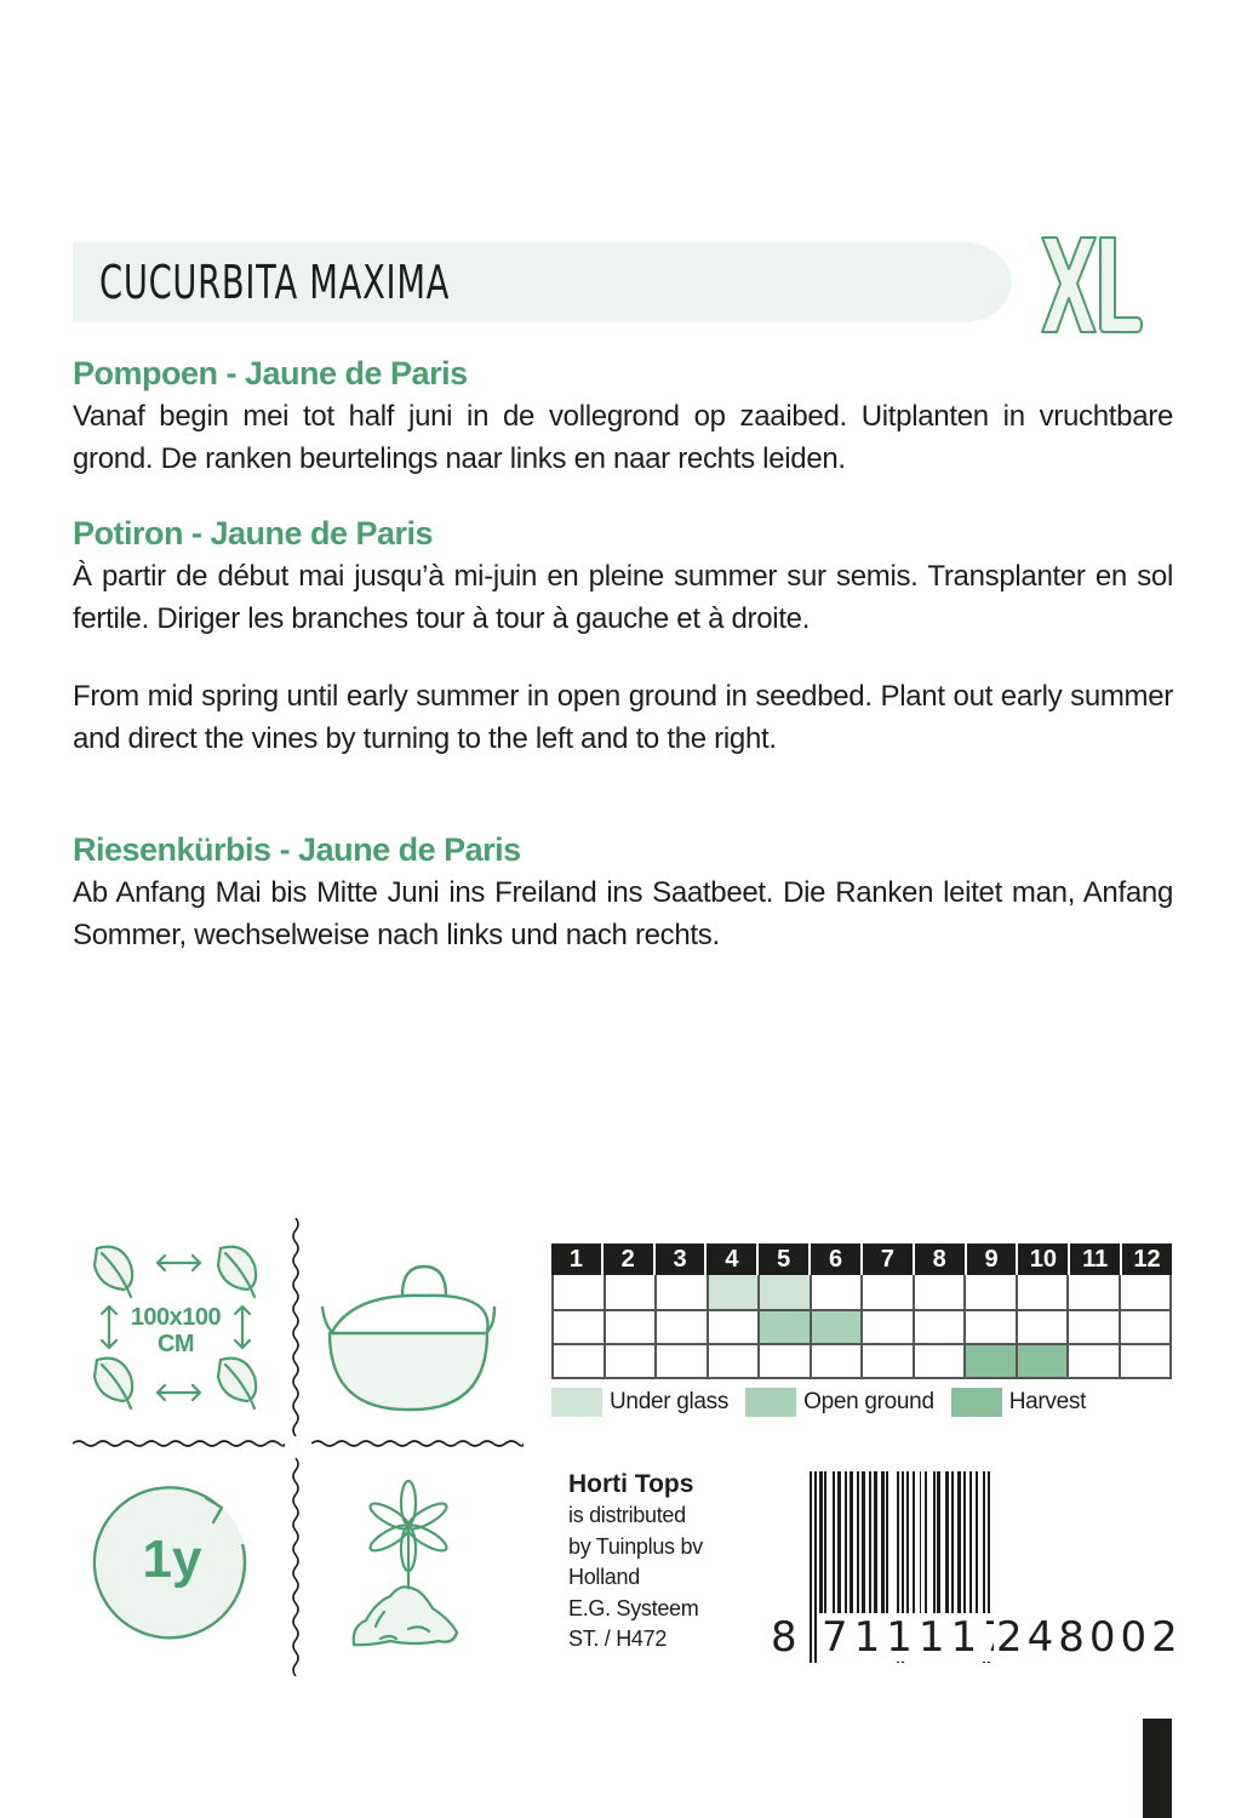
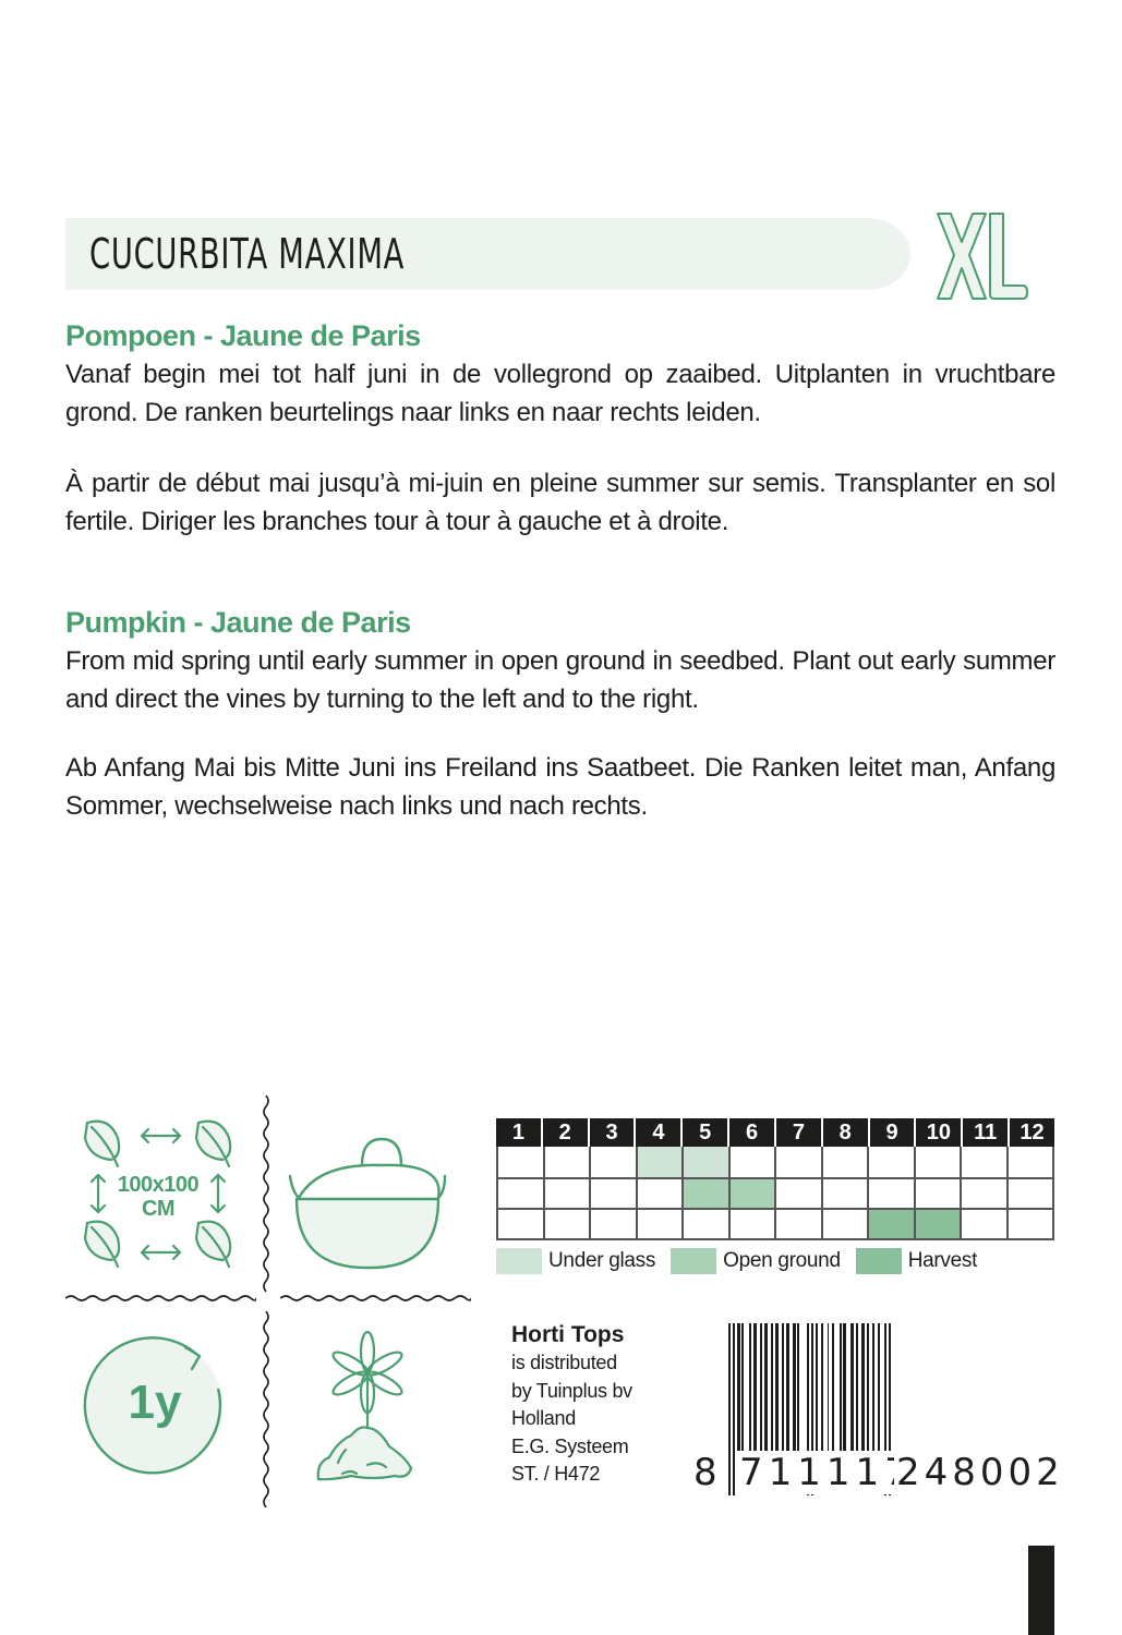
  CUCURBITA MAXIMA
  Pompoen - Jaune de Paris
  Vanaf begin mei tot half juni in de vollegrond op zaaibed. Uitplanten in vruchtbare grond. De ranken beurtelings naar links en naar rechts leiden.
- Potiron - Jaune de Paris
  À partir de début mai jusqu’à mi-juin en pleine summer sur semis. Transplanter en sol fertile. Diriger les branches tour à tour à gauche et à droite.
+ Pumpkin - Jaune de Paris
  From mid spring until early summer in open ground in seedbed. Plant out early summer and direct the vines by turning to the left and to the right.
- Riesenkürbis - Jaune de Paris
  Ab Anfang Mai bis Mitte Juni ins Freiland ins Saatbeet. Die Ranken leitet man, Anfang Sommer, wechselweise nach links und nach rechts.
  100x100
  CM
  1y
  1
  2
  3
  4
  5
  6
  7
  8
  9
  10
  11
  12
  Under glass
  Open ground
  Harvest
  Horti Tops
  is distributed
  by Tuinplus bv
  Holland
  E.G. Systeem
  ST. / H472
  8
  71111
  248002
